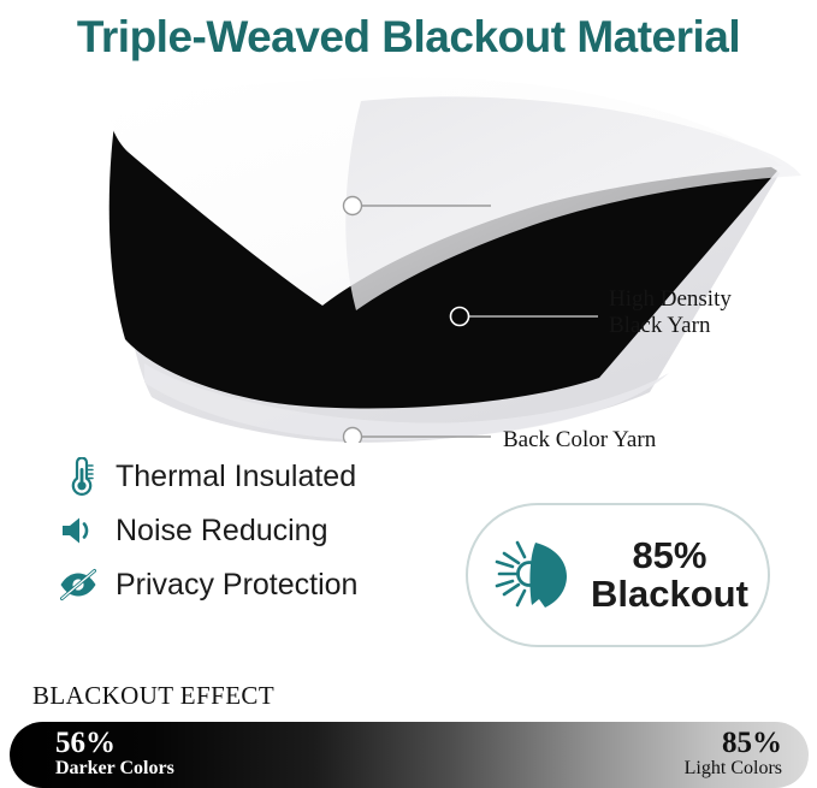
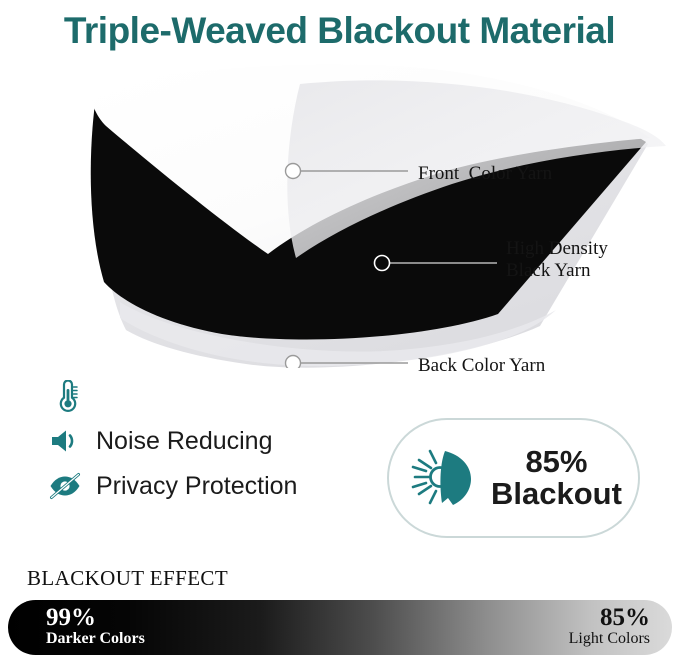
  Triple-Weaved Blackout Material
+ Front Color Yarn
  High Density
  Black Yarn
  Back Color Yarn
- Thermal Insulated
  Noise Reducing
  Privacy Protection
  85%
  Blackout
  BLACKOUT EFFECT
- 56%
+ 99%
  Darker Colors
  85%
  Light Colors
